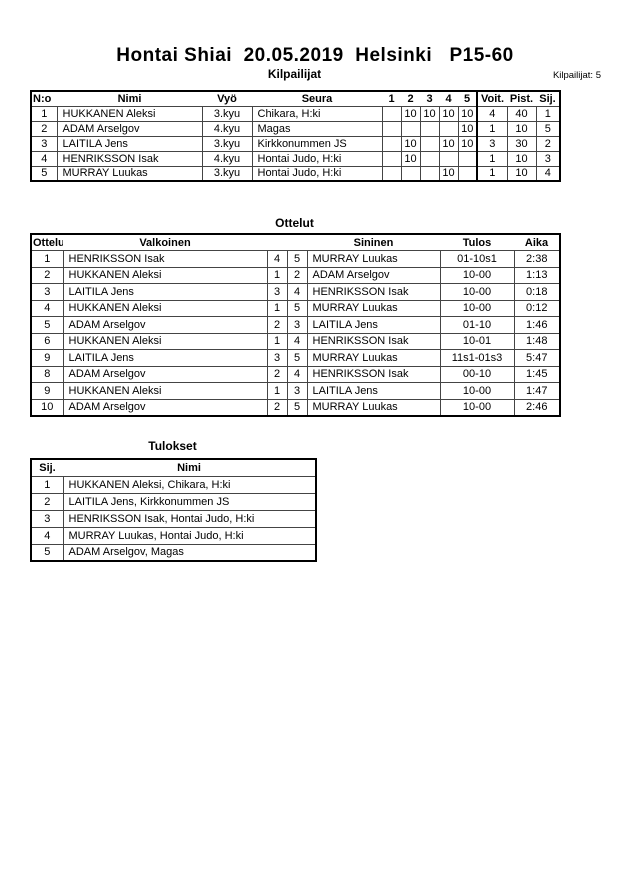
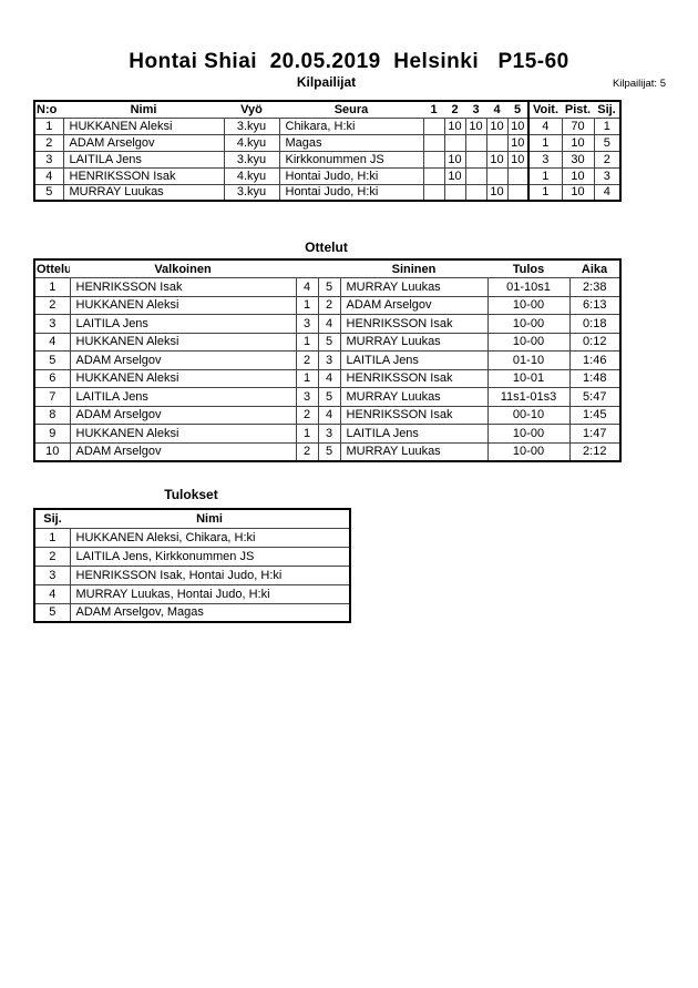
  Hontai Shiai 20.05.2019 Helsinki P15-60
  Kilpailijat
  Kilpailijat: 5
  N:o	Nimi	Vyö	Seura	1	2	3	4	5	Voit.	Pist.	Sij.
- 1	HUKKANEN Aleksi	3.kyu	Chikara, H:ki		10	10	10	10	4	40	1
+ 1	HUKKANEN Aleksi	3.kyu	Chikara, H:ki		10	10	10	10	4	70	1
  2	ADAM Arselgov	4.kyu	Magas					10	1	10	5
  3	LAITILA Jens	3.kyu	Kirkkonummen JS		10		10	10	3	30	2
  4	HENRIKSSON Isak	4.kyu	Hontai Judo, H:ki		10				1	10	3
  5	MURRAY Luukas	3.kyu	Hontai Judo, H:ki				10		1	10	4
  Ottelut
  Ottelu	Valkoinen			Sininen	Tulos	Aika
  1	HENRIKSSON Isak	4	5	MURRAY Luukas	01-10s1	2:38
- 2	HUKKANEN Aleksi	1	2	ADAM Arselgov	10-00	1:13
+ 2	HUKKANEN Aleksi	1	2	ADAM Arselgov	10-00	6:13
  3	LAITILA Jens	3	4	HENRIKSSON Isak	10-00	0:18
  4	HUKKANEN Aleksi	1	5	MURRAY Luukas	10-00	0:12
  5	ADAM Arselgov	2	3	LAITILA Jens	01-10	1:46
  6	HUKKANEN Aleksi	1	4	HENRIKSSON Isak	10-01	1:48
- 9	LAITILA Jens	3	5	MURRAY Luukas	11s1-01s3	5:47
+ 7	LAITILA Jens	3	5	MURRAY Luukas	11s1-01s3	5:47
  8	ADAM Arselgov	2	4	HENRIKSSON Isak	00-10	1:45
  9	HUKKANEN Aleksi	1	3	LAITILA Jens	10-00	1:47
- 10	ADAM Arselgov	2	5	MURRAY Luukas	10-00	2:46
+ 10	ADAM Arselgov	2	5	MURRAY Luukas	10-00	2:12
  Tulokset
  Sij.	Nimi
  1	HUKKANEN Aleksi, Chikara, H:ki
  2	LAITILA Jens, Kirkkonummen JS
  3	HENRIKSSON Isak, Hontai Judo, H:ki
  4	MURRAY Luukas, Hontai Judo, H:ki
  5	ADAM Arselgov, Magas
